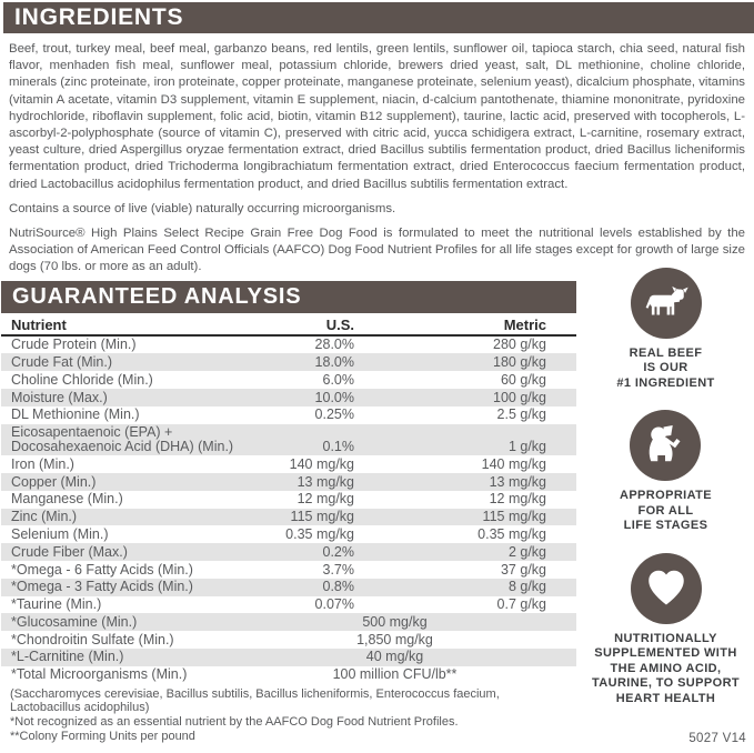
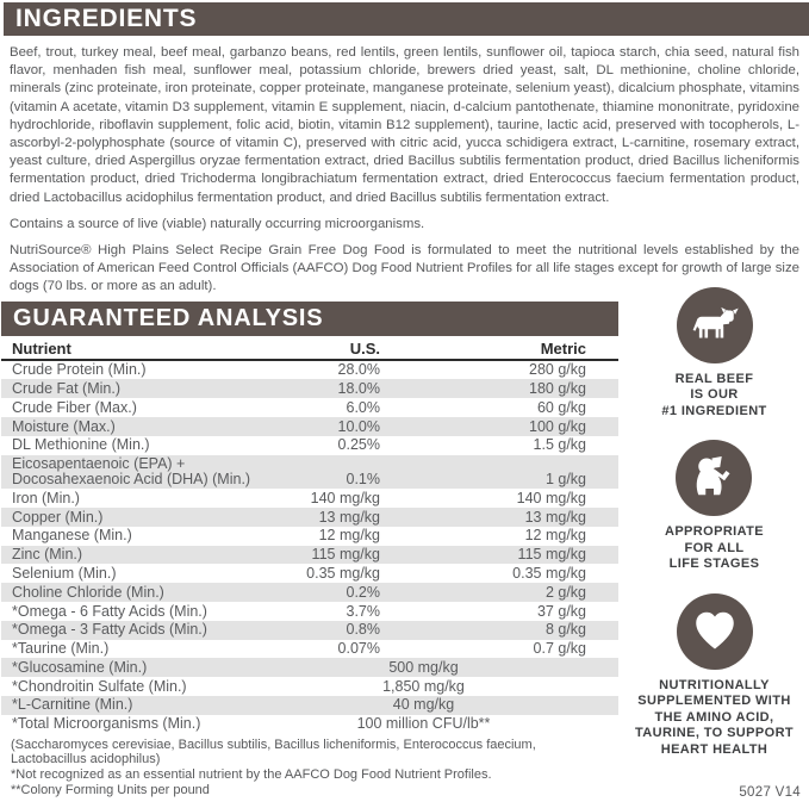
  INGREDIENTS
  Beef, trout, turkey meal, beef meal, garbanzo beans, red lentils, green lentils, sunflower oil, tapioca starch, chia seed, natural fish flavor, menhaden fish meal, sunflower meal, potassium chloride, brewers dried yeast, salt, DL methionine, choline chloride, minerals (zinc proteinate, iron proteinate, copper proteinate, manganese proteinate, selenium yeast), dicalcium phosphate, vitamins (vitamin A acetate, vitamin D3 supplement, vitamin E supplement, niacin, d-calcium pantothenate, thiamine mononitrate, pyridoxine hydrochloride, riboflavin supplement, folic acid, biotin, vitamin B12 supplement), taurine, lactic acid, preserved with tocopherols, L-ascorbyl-2-polyphosphate (source of vitamin C), preserved with citric acid, yucca schidigera extract, L-carnitine, rosemary extract, yeast culture, dried Aspergillus oryzae fermentation extract, dried Bacillus subtilis fermentation product, dried Bacillus licheniformis fermentation product, dried Trichoderma longibrachiatum fermentation extract, dried Enterococcus faecium fermentation product, dried Lactobacillus acidophilus fermentation product, and dried Bacillus subtilis fermentation extract.
  Contains a source of live (viable) naturally occurring microorganisms.
  NutriSource® High Plains Select Recipe Grain Free Dog Food is formulated to meet the nutritional levels established by the Association of American Feed Control Officials (AAFCO) Dog Food Nutrient Profiles for all life stages except for growth of large size dogs (70 lbs. or more as an adult).
  GUARANTEED ANALYSIS
  Nutrient
  U.S.
  Metric
  Crude Protein (Min.)
  28.0%
  280 g/kg
  Crude Fat (Min.)
  18.0%
  180 g/kg
- Choline Chloride (Min.)
+ Crude Fiber (Max.)
  6.0%
  60 g/kg
  Moisture (Max.)
  10.0%
  100 g/kg
  DL Methionine (Min.)
  0.25%
- 2.5 g/kg
+ 1.5 g/kg
  Eicosapentaenoic (EPA) +
  Docosahexaenoic Acid (DHA) (Min.)
  0.1%
  1 g/kg
  Iron (Min.)
  140 mg/kg
  140 mg/kg
  Copper (Min.)
  13 mg/kg
  13 mg/kg
  Manganese (Min.)
  12 mg/kg
  12 mg/kg
  Zinc (Min.)
  115 mg/kg
  115 mg/kg
  Selenium (Min.)
  0.35 mg/kg
  0.35 mg/kg
- Crude Fiber (Max.)
+ Choline Chloride (Min.)
  0.2%
  2 g/kg
  *Omega - 6 Fatty Acids (Min.)
  3.7%
  37 g/kg
  *Omega - 3 Fatty Acids (Min.)
  0.8%
  8 g/kg
  *Taurine (Min.)
  0.07%
  0.7 g/kg
  *Glucosamine (Min.)
  500 mg/kg
  *Chondroitin Sulfate (Min.)
  1,850 mg/kg
  *L-Carnitine (Min.)
  40 mg/kg
  *Total Microorganisms (Min.)
  100 million CFU/lb**
  (Saccharomyces cerevisiae, Bacillus subtilis, Bacillus licheniformis, Enterococcus faecium,
  Lactobacillus acidophilus)
  *Not recognized as an essential nutrient by the AAFCO Dog Food Nutrient Profiles.
  **Colony Forming Units per pound
  REAL BEEF
  IS OUR
  #1 INGREDIENT
  APPROPRIATE
  FOR ALL
  LIFE STAGES
  NUTRITIONALLY
  SUPPLEMENTED WITH
  THE AMINO ACID,
  TAURINE, TO SUPPORT
  HEART HEALTH
  5027 V14
